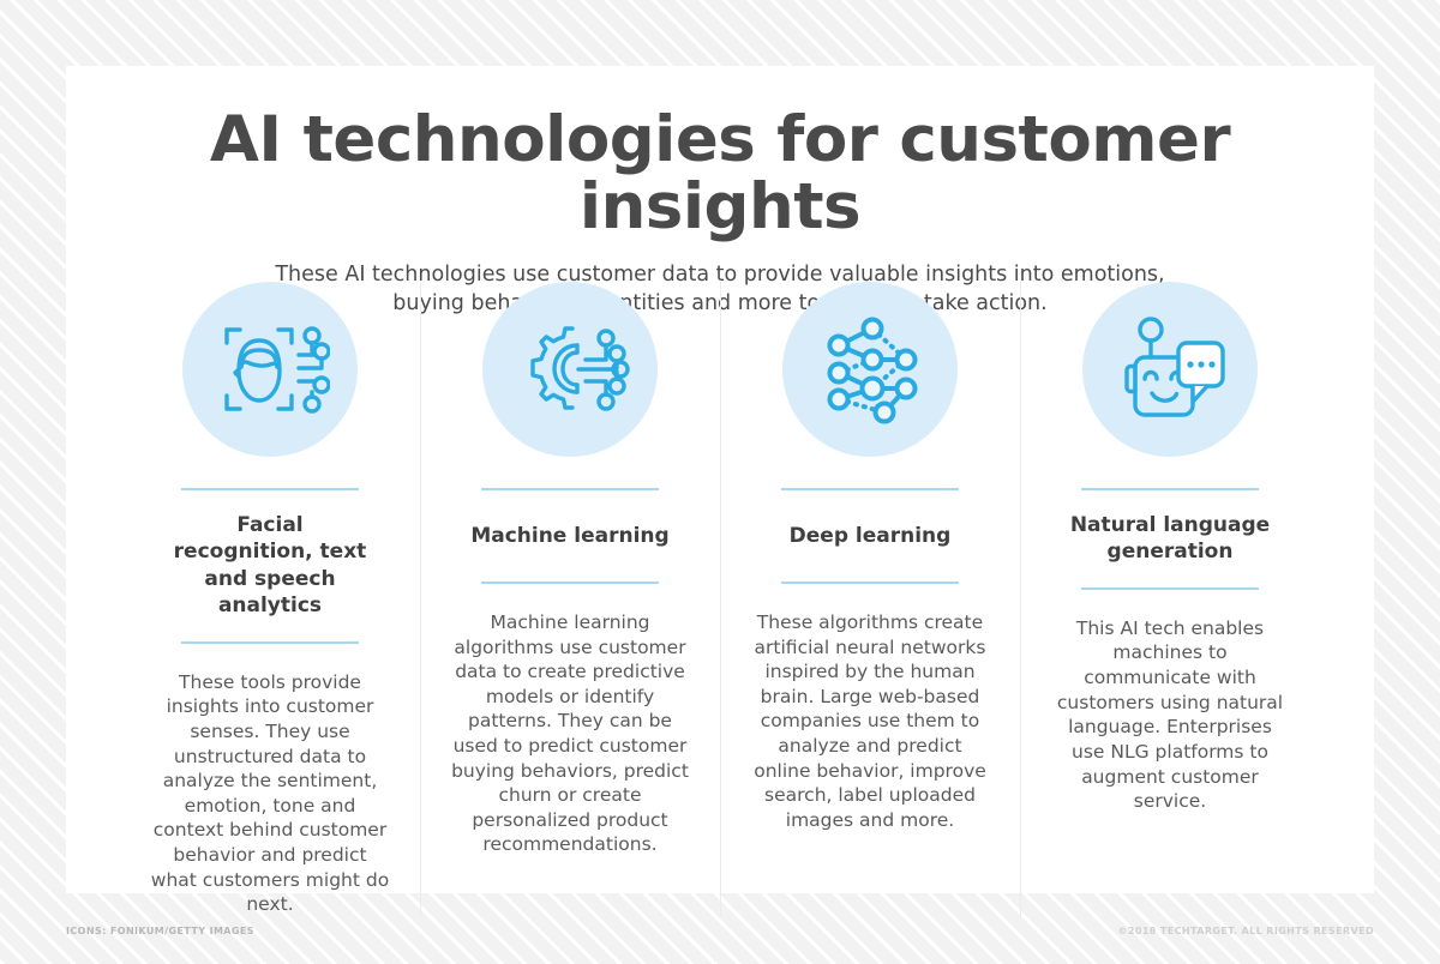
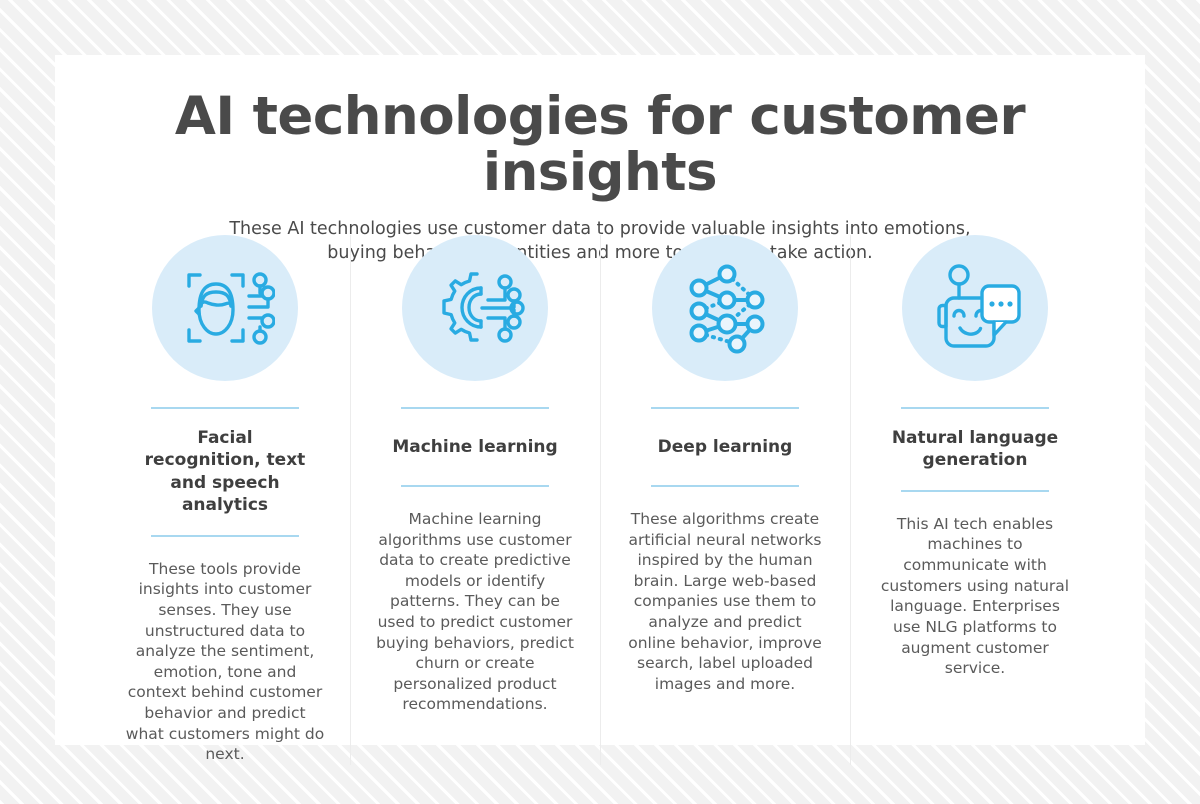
  AI technologies for customer insights
  Facial recognition, text and speech analytics
  These tools provide insights into customer senses. They use unstruc­tured data to analyze the sentiment, emotion, tone and context behind customer behavior and predict what customers might do next.
  Machine learning
  Machine learning algorithms use customer data to create predictive models or identify patterns. They can be used to predict customer buying behaviors, predict churn or create personalized product recommendations.
  Deep learning
  These algorithms create artificial neural networks inspired by the human brain. Large web-based companies use them to analyze and predict online behavior, improve search, label uploaded images and more.
  Natural language generation
  This AI tech enables machines to communicate with customers using natural language. Enterprises use NLG platforms to augment customer service.
- ICONS: FONIKUM/GETTY IMAGES
- ©2018 TECHTARGET. ALL RIGHTS RESERVED
